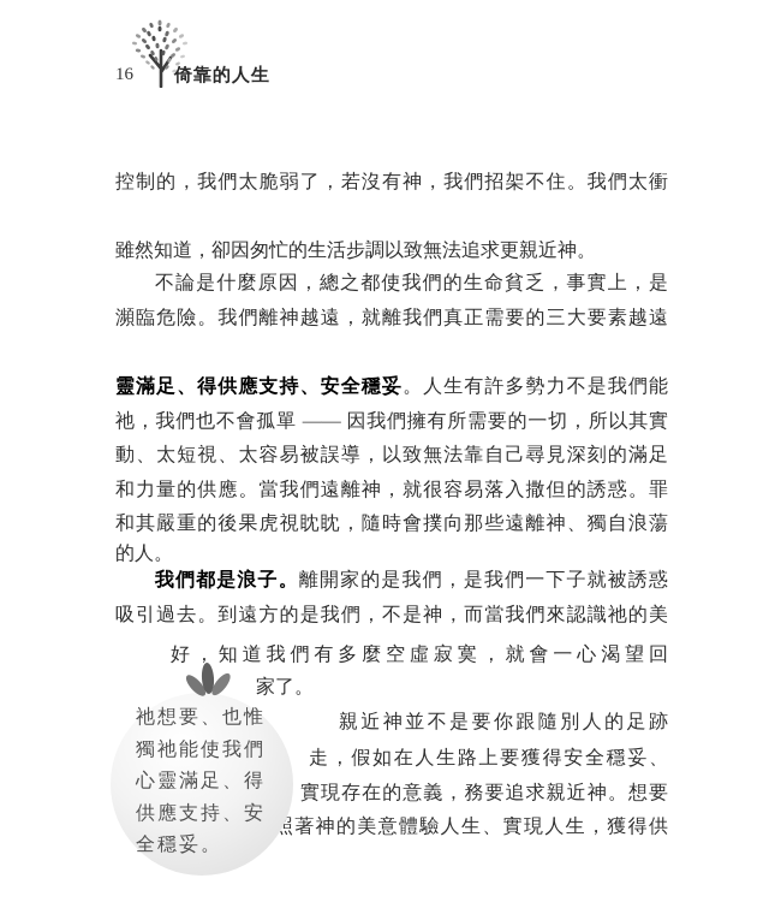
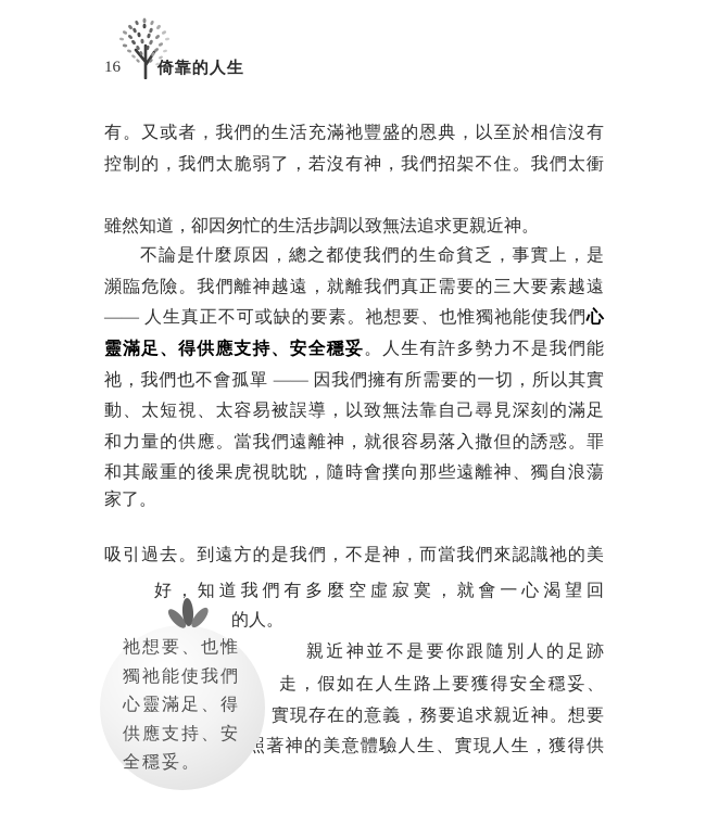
  16
  倚靠的人生
+ 有。又或者，我們的生活充滿祂豐盛的恩典，以至於相信沒有
  控制的，我們太脆弱了，若沒有神，我們招架不住。我們太衝
  雖然知道，卻因匆忙的生活步調以致無法追求更親近神。
  不論是什麼原因，總之都使我們的生命貧乏，事實上，是
  瀕臨危險。我們離神越遠，就離我們真正需要的三大要素越遠
+ —— 人生真正不可或缺的要素。祂想要、也惟獨祂能使我們心
  靈滿足、得供應支持、安全穩妥。人生有許多勢力不是我們能
  祂，我們也不會孤單 —— 因我們擁有所需要的一切，所以其實
  動、太短視、太容易被誤導，以致無法靠自己尋見深刻的滿足
  和力量的供應。當我們遠離神，就很容易落入撒但的誘惑。罪
  和其嚴重的後果虎視眈眈，隨時會撲向那些遠離神、獨自浪蕩
- 的人。
+ 家了。
- 我們都是浪子。離開家的是我們，是我們一下子就被誘惑
  吸引過去。到遠方的是我們，不是神，而當我們來認識祂的美
  好，知道我們有多麼空虛寂寞，就會一心渴望回
- 家了。
+ 的人。
  親近神並不是要你跟隨別人的足跡
  走，假如在人生路上要獲得安全穩妥、
  實現存在的意義，務要追求親近神。想要
  照著神的美意體驗人生、實現人生，獲得供
  祂想要、也惟獨祂能使我們心靈滿足、得供應支持、安全穩妥。
